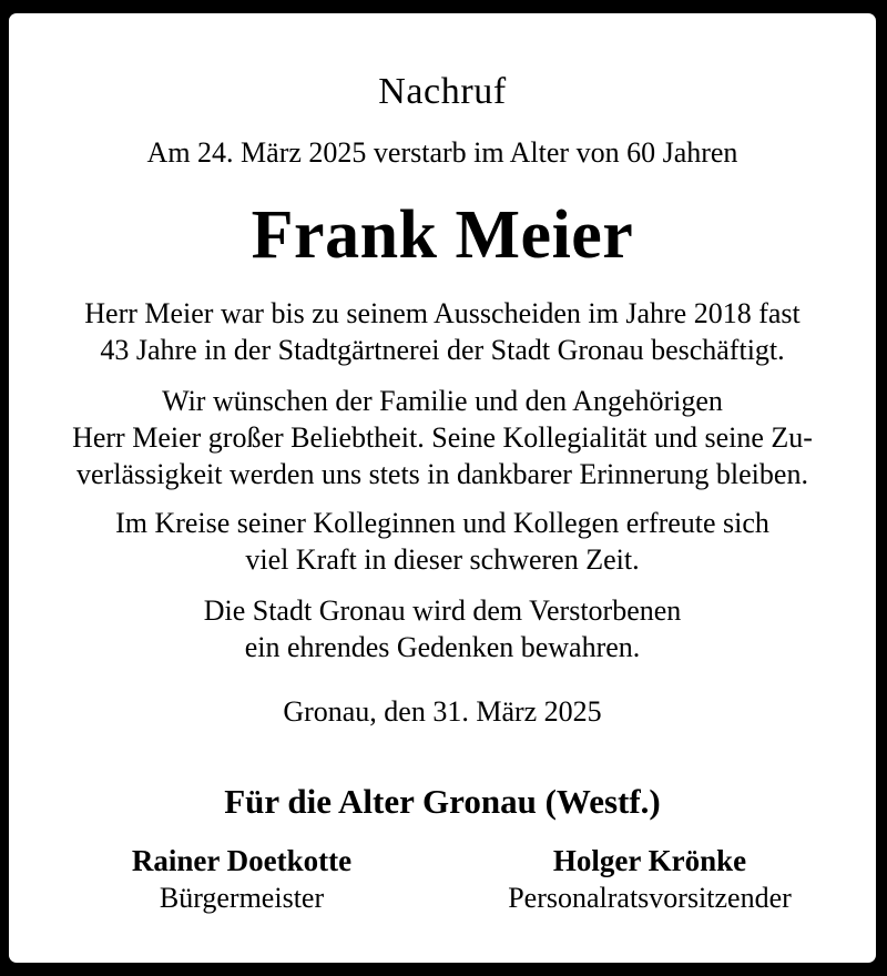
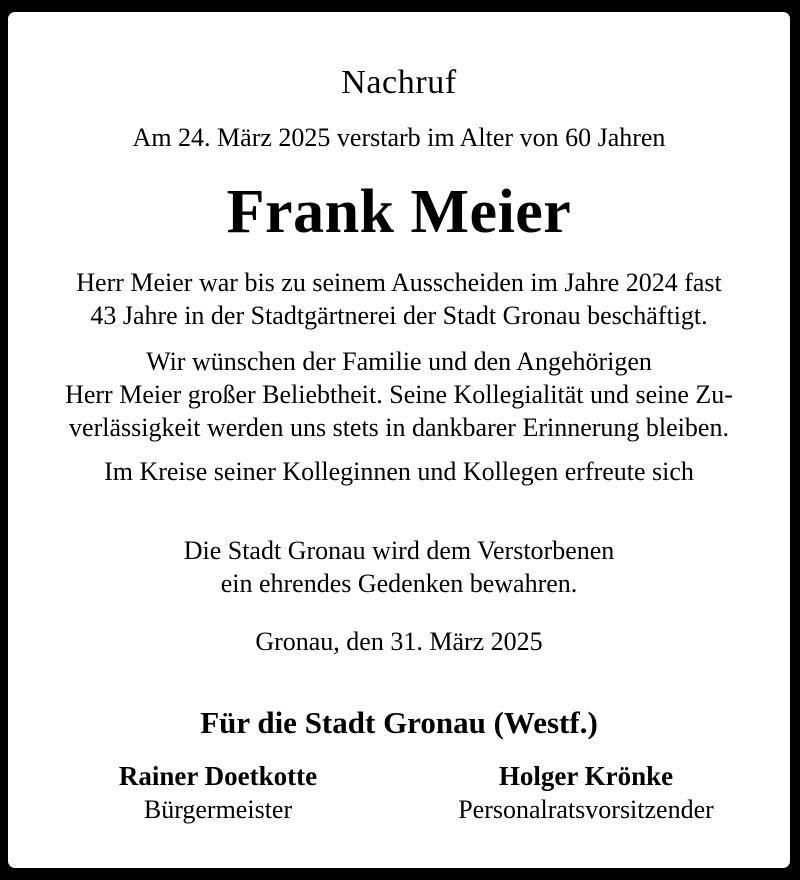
  Nachruf
  Am 24. März 2025 verstarb im Alter von 60 Jahren
  Frank Meier
- Herr Meier war bis zu seinem Ausscheiden im Jahre 2018 fast
+ Herr Meier war bis zu seinem Ausscheiden im Jahre 2024 fast
  43 Jahre in der Stadtgärtnerei der Stadt Gronau beschäftigt.
  Wir wünschen der Familie und den Angehörigen
  Herr Meier großer Beliebtheit. Seine Kollegialität und seine Zu-
  verlässigkeit werden uns stets in dankbarer Erinnerung bleiben.
  Im Kreise seiner Kolleginnen und Kollegen erfreute sich
- viel Kraft in dieser schweren Zeit.
  Die Stadt Gronau wird dem Verstorbenen
  ein ehrendes Gedenken bewahren.
  Gronau, den 31. März 2025
- Für die Alter Gronau (Westf.)
+ Für die Stadt Gronau (Westf.)
  Rainer Doetkotte
  Holger Krönke
  Bürgermeister
  Personalratsvorsitzender
